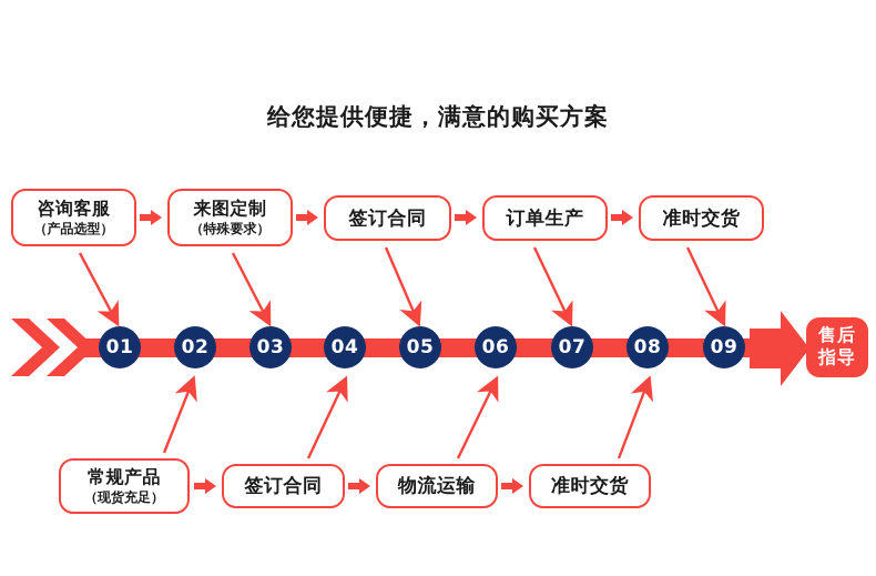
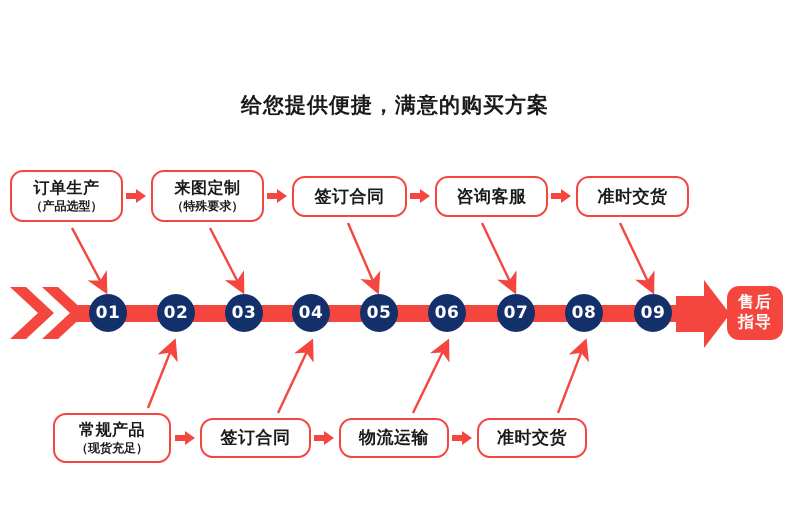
  给您提供便捷，满意的购买方案
- 咨询客服
+ 订单生产
  （产品选型）
  来图定制
  （特殊要求）
  签订合同
- 订单生产
+ 咨询客服
  准时交货
  01
  02
  03
  04
  05
  06
  07
  08
  09
  售后
  指导
  常规产品
  （现货充足）
  签订合同
  物流运输
  准时交货
